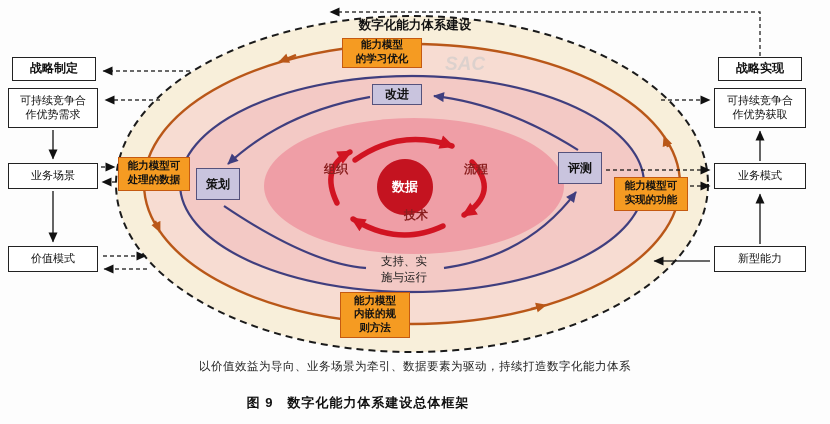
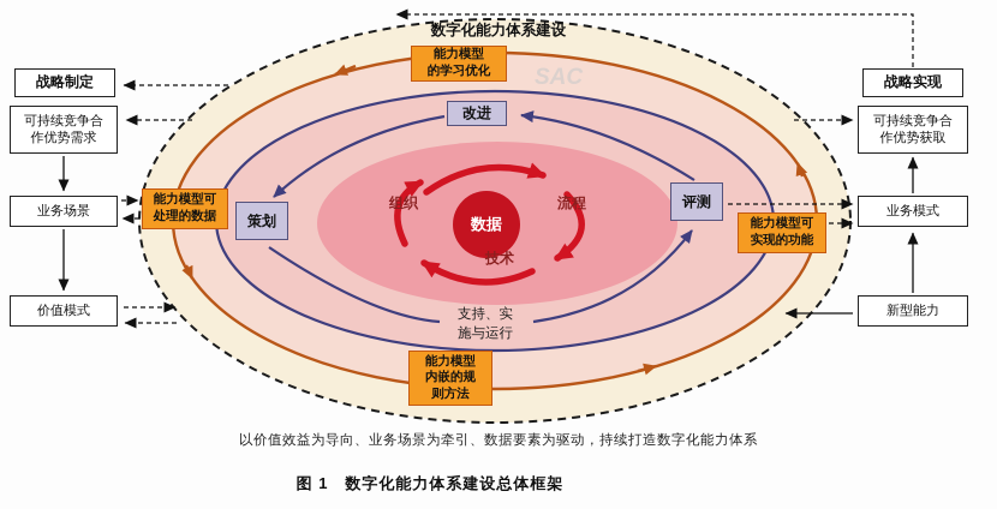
  数字化能力体系建设
  SAC
  战略制定
  可持续竞争合
  作优势需求
  业务场景
  价值模式
  战略实现
  可持续竞争合
  作优势获取
  业务模式
  新型能力
  策划
  评测
  改进
  支持、实
  施与运行
  能力模型
  的学习优化
  能力模型可
  处理的数据
  能力模型可
  实现的功能
  能力模型
  内嵌的规
  则方法
  组织
  流程
  技术
  数据
  以价值效益为导向、业务场景为牵引、数据要素为驱动，持续打造数字化能力体系
- 图 9 数字化能力体系建设总体框架
+ 图 1 数字化能力体系建设总体框架
